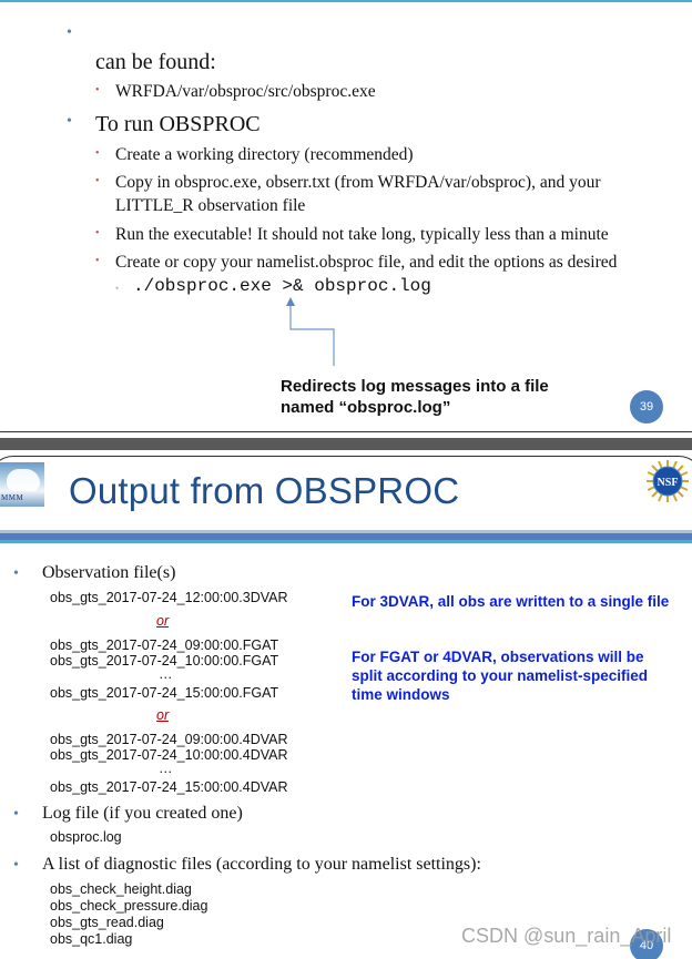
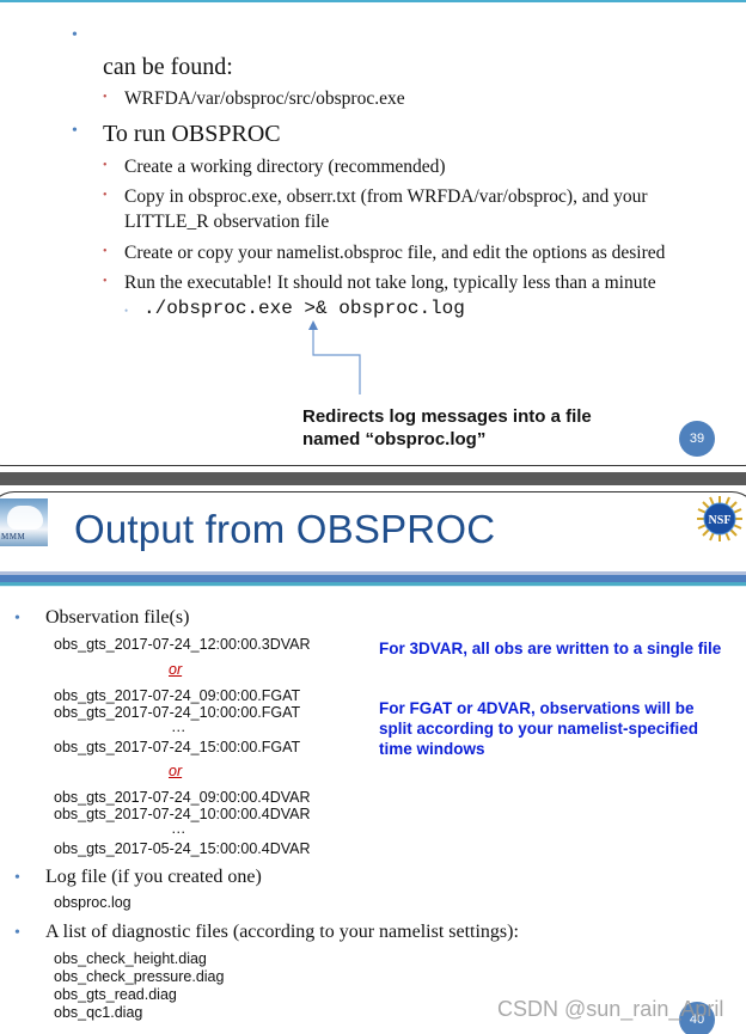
  •
  can be found:
  •
  WRFDA/var/obsproc/src/obsproc.exe
  •
  To run OBSPROC
  •
  Create a working directory (recommended)
  •
  Copy in obsproc.exe, obserr.txt (from WRFDA/var/obsproc), and your
  LITTLE_R observation file
  •
- Run the executable! It should not take long, typically less than a minute
+ Create or copy your namelist.obsproc file, and edit the options as desired
  •
- Create or copy your namelist.obsproc file, and edit the options as desired
+ Run the executable! It should not take long, typically less than a minute
  •
  ./obsproc.exe >& obsproc.log
  Redirects log messages into a file
  named “obsproc.log”
  39
  MMM
  Output from OBSPROC
  NSF
  •
  Observation file(s)
  obs_gts_2017-07-24_12:00:00.3DVAR
  or
  obs_gts_2017-07-24_09:00:00.FGAT
  obs_gts_2017-07-24_10:00:00.FGAT
  …
  obs_gts_2017-07-24_15:00:00.FGAT
  or
  obs_gts_2017-07-24_09:00:00.4DVAR
  obs_gts_2017-07-24_10:00:00.4DVAR
  …
- obs_gts_2017-07-24_15:00:00.4DVAR
+ obs_gts_2017-05-24_15:00:00.4DVAR
  For 3DVAR, all obs are written to a single file
  For FGAT or 4DVAR, observations will be
  split according to your namelist-specified
  time windows
  •
  Log file (if you created one)
  obsproc.log
  •
  A list of diagnostic files (according to your namelist settings):
  obs_check_height.diag
  obs_check_pressure.diag
  obs_gts_read.diag
  obs_qc1.diag
  40
  CSDN @sun_rain_April
